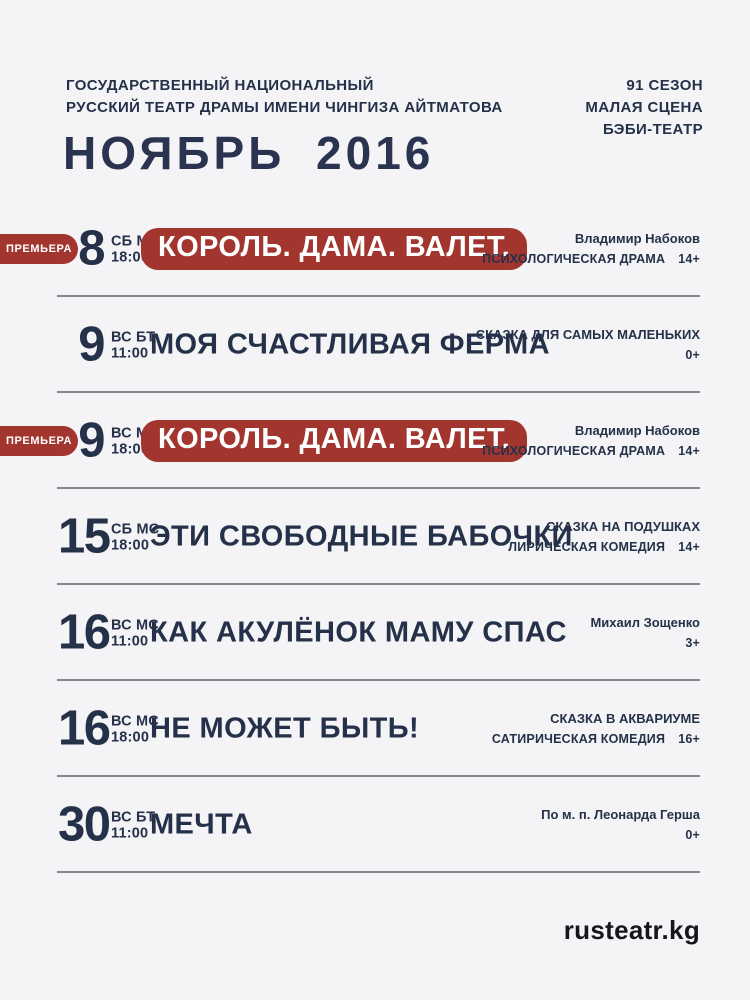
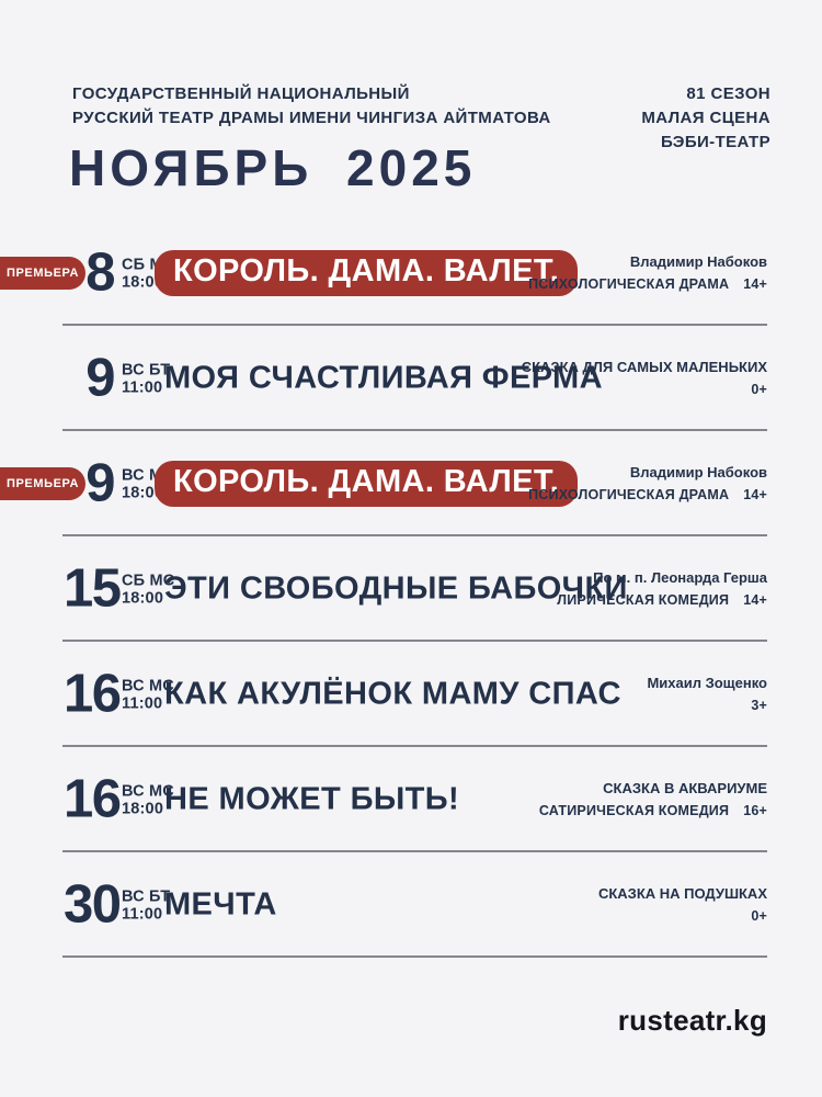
  ГОСУДАРСТВЕННЫЙ НАЦИОНАЛЬНЫЙ
  РУССКИЙ ТЕАТР ДРАМЫ ИМЕНИ ЧИНГИЗА АЙТМАТОВА
- 91 СЕЗОН
+ 81 СЕЗОН
  МАЛАЯ СЦЕНА
  БЭБИ-ТЕАТР
- НОЯБРЬ 2016
+ НОЯБРЬ 2025
  ПРЕМЬЕРА
  8
  18:0
  КОРОЛЬ. ДАМА. ВАЛЕТ.
  Владимир Набоков
  ПСИХОЛОГИЧЕСКАЯ ДРАМА 14+
  9
  ВС БТ
  11:00
  МОЯ СЧАСТЛИВАЯ ФЕРМА
  СКАЗКА ДЛЯ САМЫХ МАЛЕНЬКИХ
  0+
  ПРЕМЬЕРА
  9
  18:0
  КОРОЛЬ. ДАМА. ВАЛЕТ.
  Владимир Набоков
  ПСИХОЛОГИЧЕСКАЯ ДРАМА 14+
  15
  СБ МС
  18:00
  ЭТИ СВОБОДНЫЕ БАБОЧКИ
- СКАЗКА НА ПОДУШКАХ
+ По м. п. Леонарда Герша
  ЛИРИЧЕСКАЯ КОМЕДИЯ 14+
  16
  ВС МС
  11:00
  КАК АКУЛЁНОК МАМУ СПАС
  Михаил Зощенко
  3+
  16
  ВС МС
  18:00
  НЕ МОЖЕТ БЫТЬ!
  СКАЗКА В АКВАРИУМЕ
  САТИРИЧЕСКАЯ КОМЕДИЯ 16+
  30
  ВС БТ
  11:00
  МЕЧТА
- По м. п. Леонарда Герша
+ СКАЗКА НА ПОДУШКАХ
  0+
  rusteatr.kg
